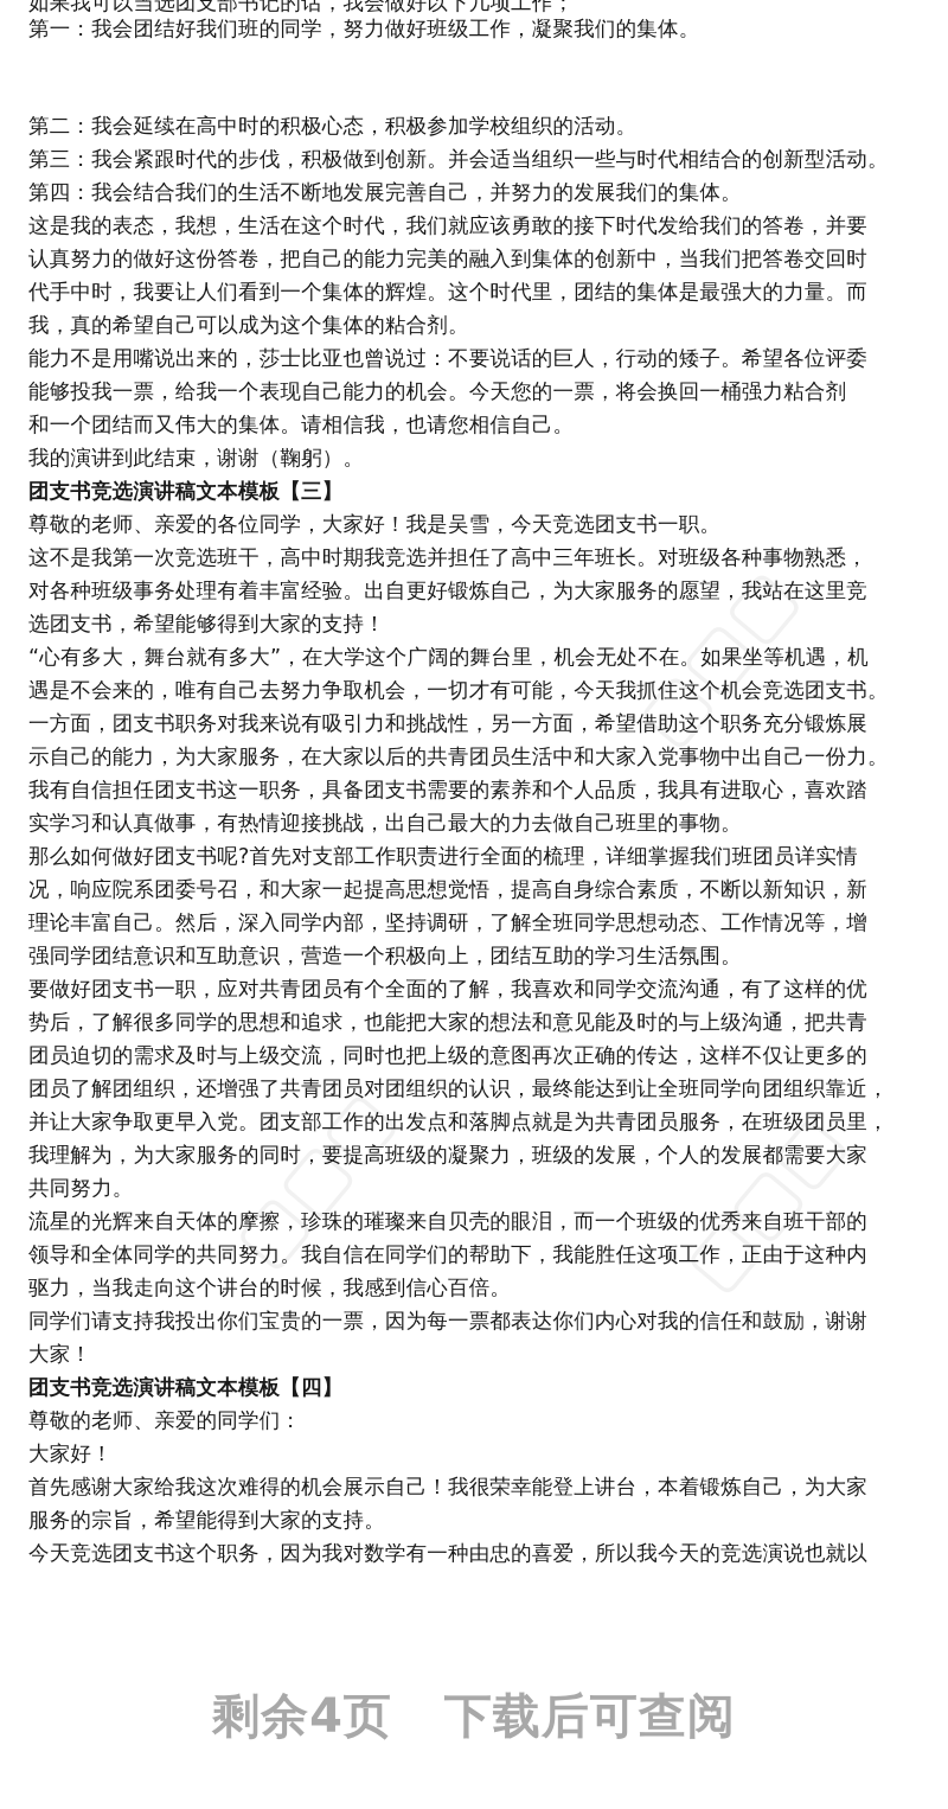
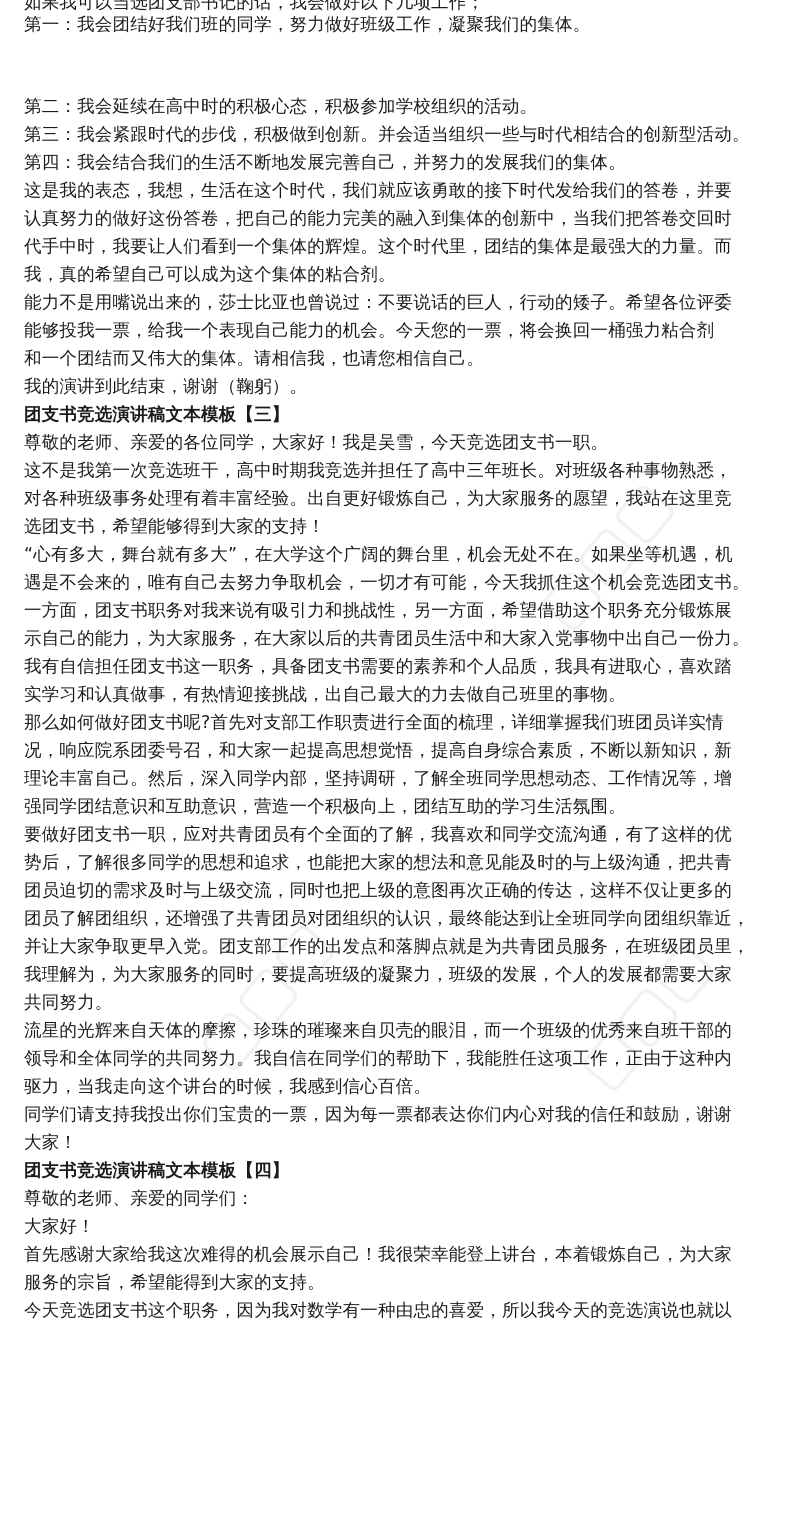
  如果我可以当选团支部书记的话，我会做好以下几项工作；
  第一：我会团结好我们班的同学，努力做好班级工作，凝聚我们的集体。
  第二：我会延续在高中时的积极心态，积极参加学校组织的活动。
  第三：我会紧跟时代的步伐，积极做到创新。并会适当组织一些与时代相结合的创新型活动。
  第四：我会结合我们的生活不断地发展完善自己，并努力的发展我们的集体。
  这是我的表态，我想，生活在这个时代，我们就应该勇敢的接下时代发给我们的答卷，并要
  认真努力的做好这份答卷，把自己的能力完美的融入到集体的创新中，当我们把答卷交回时
  代手中时，我要让人们看到一个集体的辉煌。这个时代里，团结的集体是最强大的力量。而
  我，真的希望自己可以成为这个集体的粘合剂。
  能力不是用嘴说出来的，莎士比亚也曾说过：不要说话的巨人，行动的矮子。希望各位评委
  能够投我一票，给我一个表现自己能力的机会。今天您的一票，将会换回一桶强力粘合剂
  和一个团结而又伟大的集体。请相信我，也请您相信自己。
  我的演讲到此结束，谢谢（鞠躬）。
  团支书竞选演讲稿文本模板【三】
  尊敬的老师、亲爱的各位同学，大家好！我是吴雪，今天竞选团支书一职。
  这不是我第一次竞选班干，高中时期我竞选并担任了高中三年班长。对班级各种事物熟悉，
  对各种班级事务处理有着丰富经验。出自更好锻炼自己，为大家服务的愿望，我站在这里竞
  选团支书，希望能够得到大家的支持！
  “心有多大，舞台就有多大”，在大学这个广阔的舞台里，机会无处不在。如果坐等机遇，机
  遇是不会来的，唯有自己去努力争取机会，一切才有可能，今天我抓住这个机会竞选团支书。
  一方面，团支书职务对我来说有吸引力和挑战性，另一方面，希望借助这个职务充分锻炼展
  示自己的能力，为大家服务，在大家以后的共青团员生活中和大家入党事物中出自己一份力。
  我有自信担任团支书这一职务，具备团支书需要的素养和个人品质，我具有进取心，喜欢踏
  实学习和认真做事，有热情迎接挑战，出自己最大的力去做自己班里的事物。
  那么如何做好团支书呢?首先对支部工作职责进行全面的梳理，详细掌握我们班团员详实情
  况，响应院系团委号召，和大家一起提高思想觉悟，提高自身综合素质，不断以新知识，新
  理论丰富自己。然后，深入同学内部，坚持调研，了解全班同学思想动态、工作情况等，增
  强同学团结意识和互助意识，营造一个积极向上，团结互助的学习生活氛围。
  要做好团支书一职，应对共青团员有个全面的了解，我喜欢和同学交流沟通，有了这样的优
  势后，了解很多同学的思想和追求，也能把大家的想法和意见能及时的与上级沟通，把共青
  团员迫切的需求及时与上级交流，同时也把上级的意图再次正确的传达，这样不仅让更多的
  团员了解团组织，还增强了共青团员对团组织的认识，最终能达到让全班同学向团组织靠近，
  并让大家争取更早入党。团支部工作的出发点和落脚点就是为共青团员服务，在班级团员里，
  我理解为，为大家服务的同时，要提高班级的凝聚力，班级的发展，个人的发展都需要大家
  共同努力。
  流星的光辉来自天体的摩擦，珍珠的璀璨来自贝壳的眼泪，而一个班级的优秀来自班干部的
  领导和全体同学的共同努力。我自信在同学们的帮助下，我能胜任这项工作，正由于这种内
  驱力，当我走向这个讲台的时候，我感到信心百倍。
  同学们请支持我投出你们宝贵的一票，因为每一票都表达你们内心对我的信任和鼓励，谢谢
  大家！
  团支书竞选演讲稿文本模板【四】
  尊敬的老师、亲爱的同学们：
  大家好！
  首先感谢大家给我这次难得的机会展示自己！我很荣幸能登上讲台，本着锻炼自己，为大家
  服务的宗旨，希望能得到大家的支持。
  今天竞选团支书这个职务，因为我对数学有一种由忠的喜爱，所以我今天的竞选演说也就以
- 剩余4页 下载后可查阅
